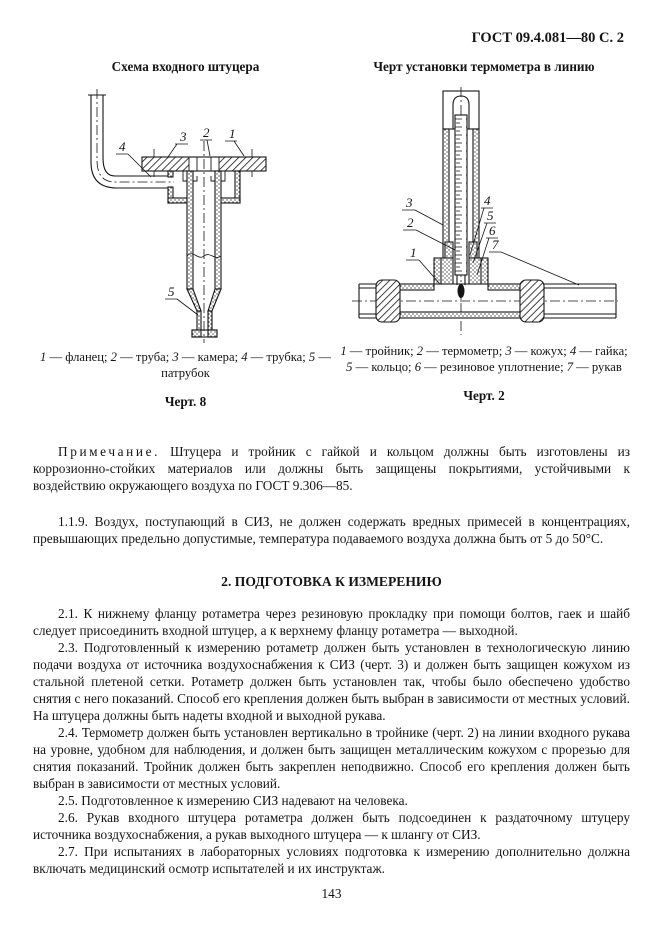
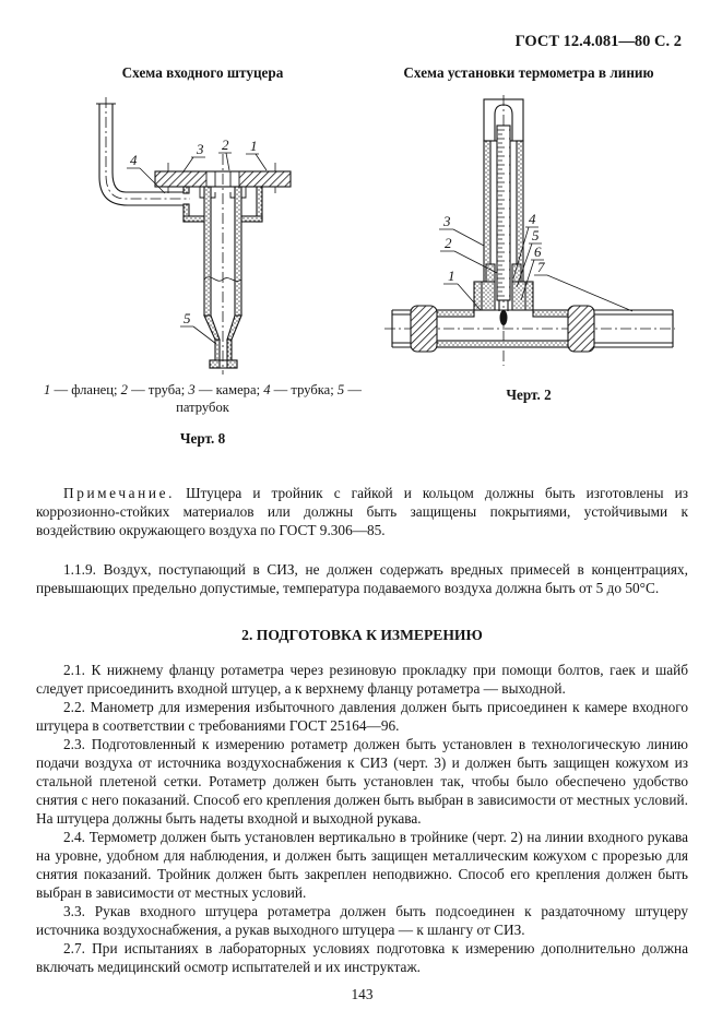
- ГОСТ 09.4.081—80 С. 2
+ ГОСТ 12.4.081—80 С. 2
  Схема входного штуцера
  3
  2
  1
  4
  5
  1 — фланец; 2 — труба; 3 — камера; 4 — трубка; 5 — патрубок
  Черт. 8
- Черт установки термометра в линию
+ Схема установки термометра в линию
  3
  2
  4
  5
  6
  7
  1
- 1 — тройник; 2 — термометр; 3 — кожух; 4 — гайка; 5 — кольцо; 6 — резиновое уплотнение; 7 — рукав
  Черт. 2
  Примечание. Штуцера и тройник с гайкой и кольцом должны быть изготовлены из коррозионно-стойких материалов или должны быть защищены покрытиями, устойчивыми к воздействию окружающего воздуха по ГОСТ 9.306—85.
  1.1.9. Воздух, поступающий в СИЗ, не должен содержать вредных примесей в концентрациях, превышающих предельно допустимые, температура подаваемого воздуха должна быть от 5 до 50°С.
  2. ПОДГОТОВКА К ИЗМЕРЕНИЮ
  2.1. К нижнему фланцу ротаметра через резиновую прокладку при помощи болтов, гаек и шайб следует присоединить входной штуцер, а к верхнему фланцу ротаметра — выходной.
+ 2.2. Манометр для измерения избыточного давления должен быть присоединен к камере входного штуцера в соответствии с требованиями ГОСТ 25164—96.
  2.3. Подготовленный к измерению ротаметр должен быть установлен в технологическую линию подачи воздуха от источника воздухоснабжения к СИЗ (черт. 3) и должен быть защищен кожухом из стальной плетеной сетки. Ротаметр должен быть установлен так, чтобы было обеспечено удобство снятия с него показаний. Способ его крепления должен быть выбран в зависимости от местных условий. На штуцера должны быть надеты входной и выходной рукава.
  2.4. Термометр должен быть установлен вертикально в тройнике (черт. 2) на линии входного рукава на уровне, удобном для наблюдения, и должен быть защищен металлическим кожухом с прорезью для снятия показаний. Тройник должен быть закреплен неподвижно. Способ его крепления должен быть выбран в зависимости от местных условий.
- 2.5. Подготовленное к измерению СИЗ надевают на человека.
- 2.6. Рукав входного штуцера ротаметра должен быть подсоединен к раздаточному штуцеру источника воздухоснабжения, а рукав выходного штуцера — к шлангу от СИЗ.
+ 3.3. Рукав входного штуцера ротаметра должен быть подсоединен к раздаточному штуцеру источника воздухоснабжения, а рукав выходного штуцера — к шлангу от СИЗ.
  2.7. При испытаниях в лабораторных условиях подготовка к измерению дополнительно должна включать медицинский осмотр испытателей и их инструктаж.
  143
